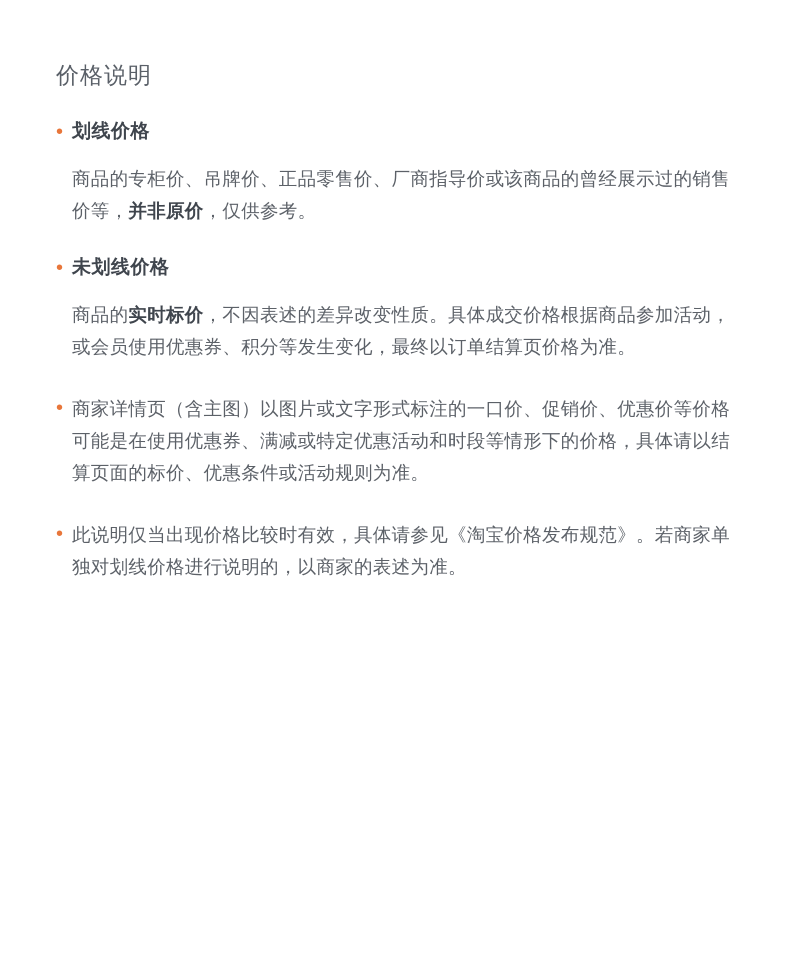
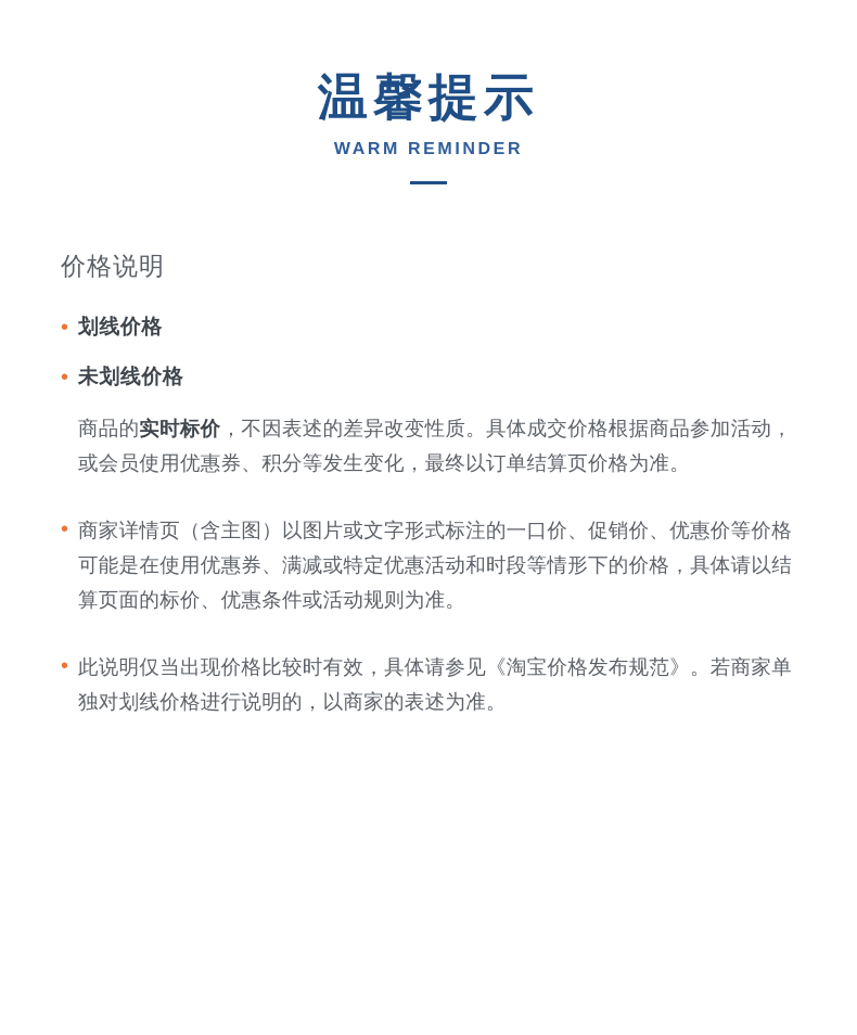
+ 温馨提示
+ WARM REMINDER
  价格说明
  •
  划线价格
- 商品的专柜价、吊牌价、正品零售价、厂商指导价或该商品的曾经展示过的销售价等，并非原价，仅供参考。
  •
  未划线价格
  商品的实时标价，不因表述的差异改变性质。具体成交价格根据商品参加活动，或会员使用优惠券、积分等发生变化，最终以订单结算页价格为准。
  •
  商家详情页（含主图）以图片或文字形式标注的一口价、促销价、优惠价等价格可能是在使用优惠券、满减或特定优惠活动和时段等情形下的价格，具体请以结算页面的标价、优惠条件或活动规则为准。
  •
  此说明仅当出现价格比较时有效，具体请参见《淘宝价格发布规范》。若商家单独对划线价格进行说明的，以商家的表述为准。
